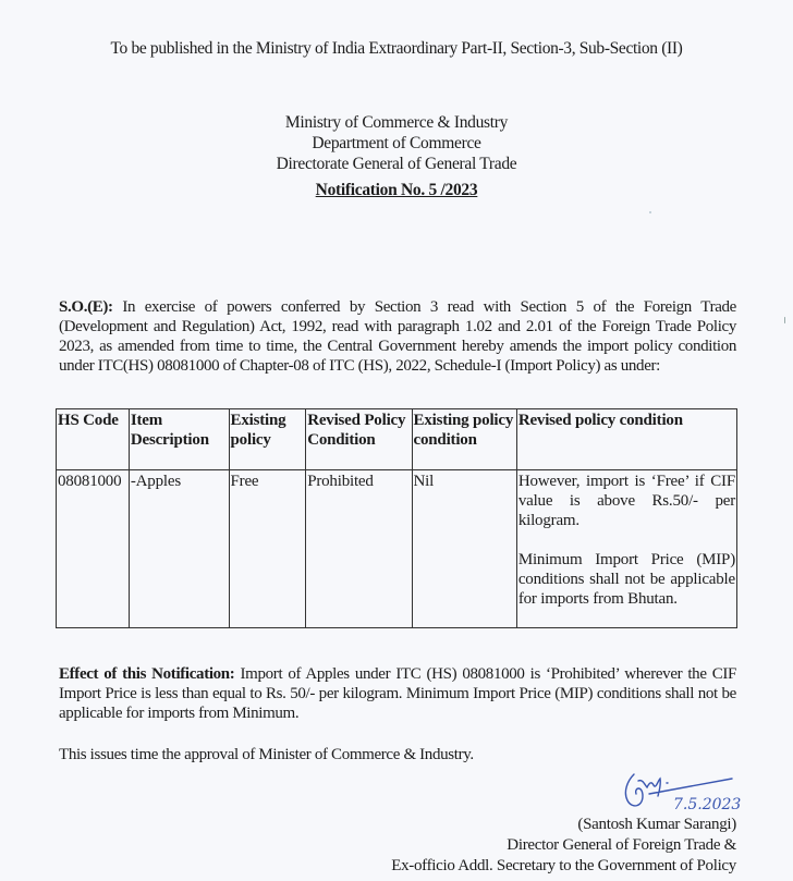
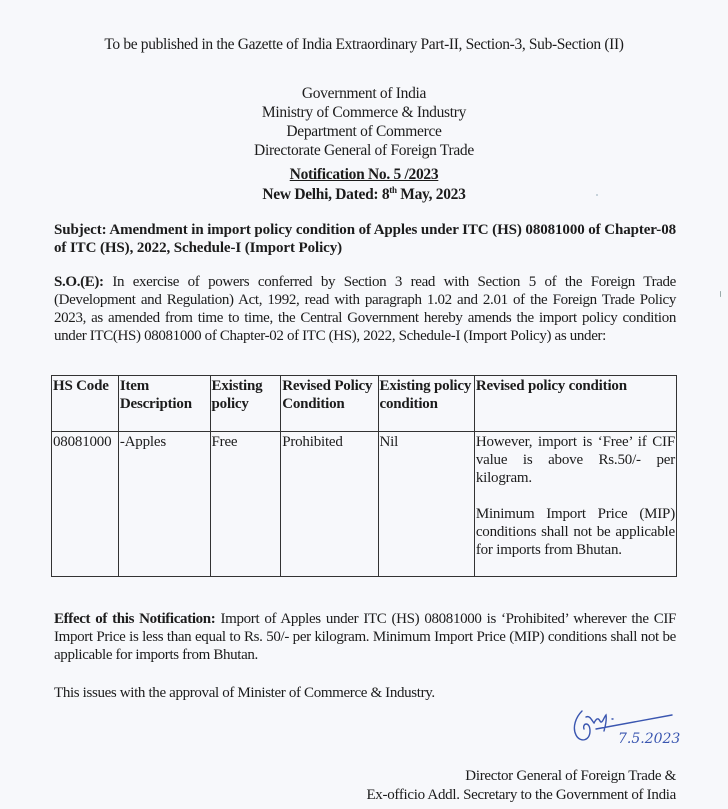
- To be published in the Ministry of India Extraordinary Part-II, Section-3, Sub-Section (II)
+ To be published in the Gazette of India Extraordinary Part-II, Section-3, Sub-Section (II)
+ Government of India
  Ministry of Commerce & Industry
  Department of Commerce
- Directorate General of General Trade
+ Directorate General of Foreign Trade
  Notification No. 5 /2023
+ New Delhi, Dated: 8th May, 2023
+ Subject: Amendment in import policy condition of Apples under ITC (HS) 08081000 of Chapter-08 of ITC (HS), 2022, Schedule-I (Import Policy)
- S.O.(E): In exercise of powers conferred by Section 3 read with Section 5 of the Foreign Trade (Development and Regulation) Act, 1992, read with paragraph 1.02 and 2.01 of the Foreign Trade Policy 2023, as amended from time to time, the Central Government hereby amends the import policy condition under ITC(HS) 08081000 of Chapter-08 of ITC (HS), 2022, Schedule-I (Import Policy) as under:
+ S.O.(E): In exercise of powers conferred by Section 3 read with Section 5 of the Foreign Trade (Development and Regulation) Act, 1992, read with paragraph 1.02 and 2.01 of the Foreign Trade Policy 2023, as amended from time to time, the Central Government hereby amends the import policy condition under ITC(HS) 08081000 of Chapter-02 of ITC (HS), 2022, Schedule-I (Import Policy) as under:
  HS Code	Item Description	Existing policy	Revised Policy Condition	Existing policy condition	Revised policy condition
  08081000	-Apples	Free	Prohibited	Nil	However, import is ‘Free’ if CIF value is above Rs.50/- per kilogram. Minimum Import Price (MIP) conditions shall not be applicable for imports from Bhutan.
- Effect of this Notification: Import of Apples under ITC (HS) 08081000 is ‘Prohibited’ wherever the CIF Import Price is less than equal to Rs. 50/- per kilogram. Minimum Import Price (MIP) conditions shall not be applicable for imports from Minimum.
+ Effect of this Notification: Import of Apples under ITC (HS) 08081000 is ‘Prohibited’ wherever the CIF Import Price is less than equal to Rs. 50/- per kilogram. Minimum Import Price (MIP) conditions shall not be applicable for imports from Bhutan.
- This issues time the approval of Minister of Commerce & Industry.
+ This issues with the approval of Minister of Commerce & Industry.
  7.5.2023
- (Santosh Kumar Sarangi)
  Director General of Foreign Trade &
- Ex-officio Addl. Secretary to the Government of Policy
+ Ex-officio Addl. Secretary to the Government of India
